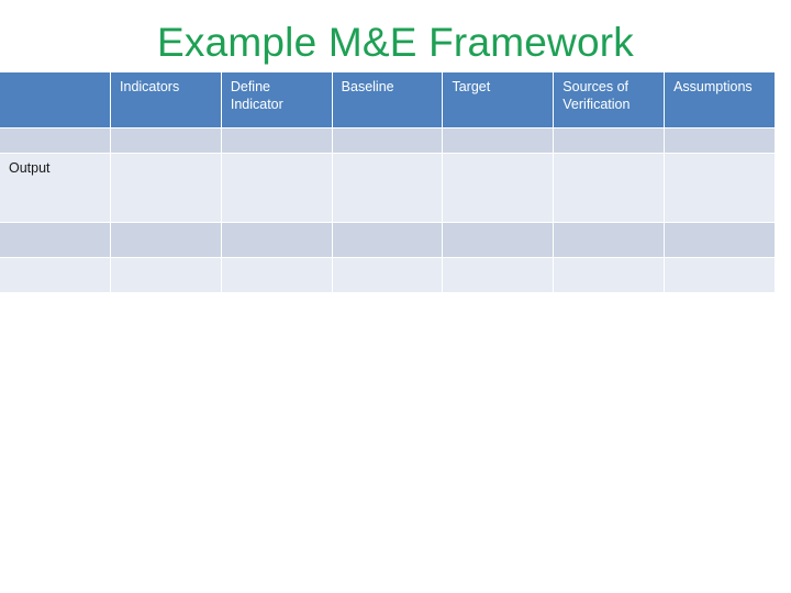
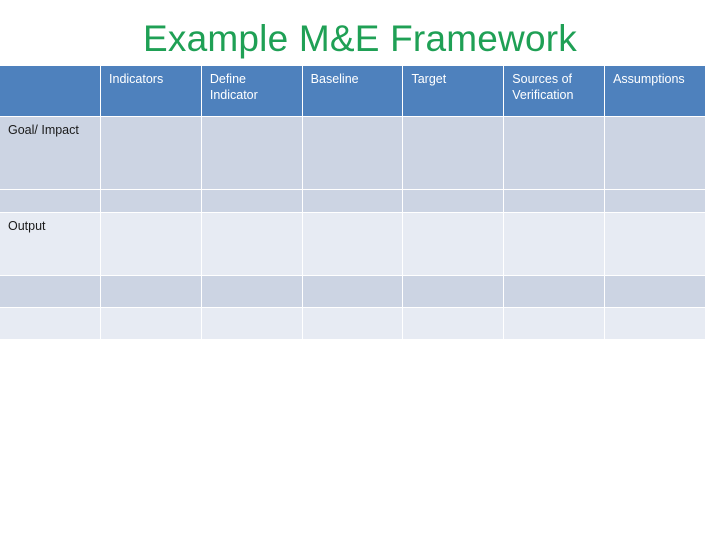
  Example M&E Framework
  	Indicators	Define Indicator	Baseline	Target	Sources of Verification	Assumptions
+ Goal/ Impact
  Output
